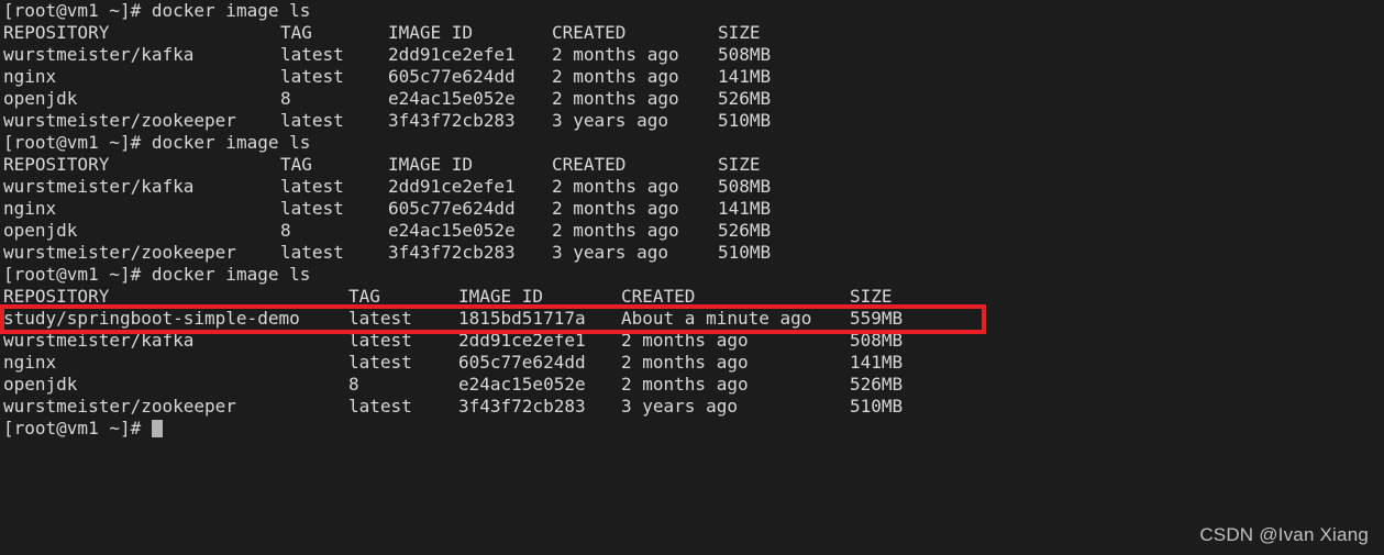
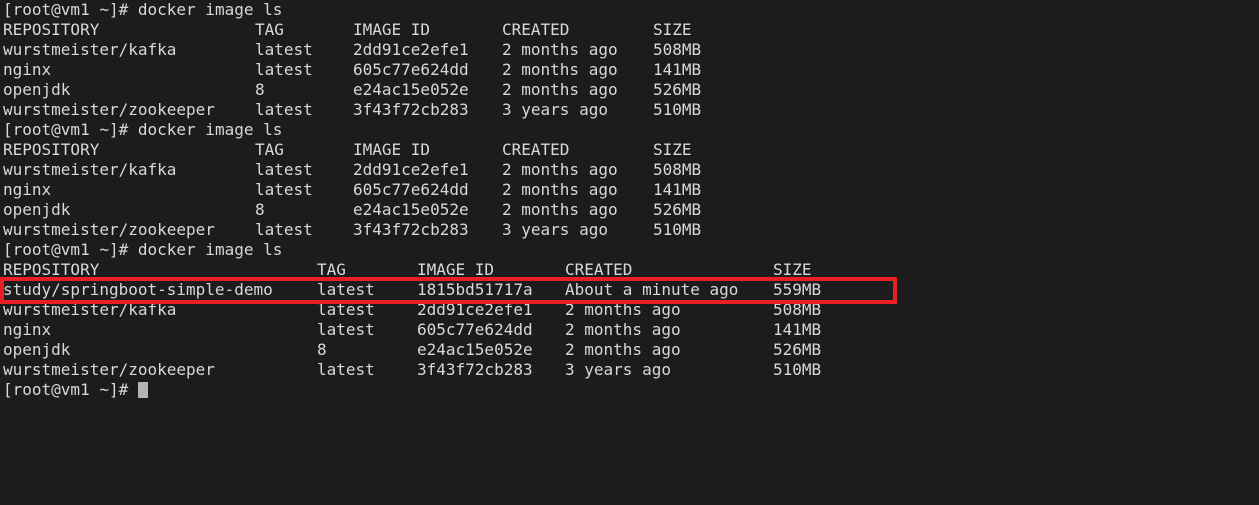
  [root@vm1 ~]# docker image ls
  REPOSITORY TAG IMAGE ID CREATED SIZE
  wurstmeister/kafka latest 2dd91ce2efe1 2 months ago 508MB
  nginx latest 605c77e624dd 2 months ago 141MB
  openjdk 8 e24ac15e052e 2 months ago 526MB
  wurstmeister/zookeeper latest 3f43f72cb283 3 years ago 510MB
  [root@vm1 ~]# docker image ls
  REPOSITORY TAG IMAGE ID CREATED SIZE
  wurstmeister/kafka latest 2dd91ce2efe1 2 months ago 508MB
  nginx latest 605c77e624dd 2 months ago 141MB
  openjdk 8 e24ac15e052e 2 months ago 526MB
  wurstmeister/zookeeper latest 3f43f72cb283 3 years ago 510MB
  [root@vm1 ~]# docker image ls
  REPOSITORY TAG IMAGE ID CREATED SIZE
  study/springboot-simple-demo latest 1815bd51717a About a minute ago 559MB
  wurstmeister/kafka latest 2dd91ce2efe1 2 months ago 508MB
  nginx latest 605c77e624dd 2 months ago 141MB
  openjdk 8 e24ac15e052e 2 months ago 526MB
  wurstmeister/zookeeper latest 3f43f72cb283 3 years ago 510MB
  [root@vm1 ~]#
- CSDN @Ivan Xiang
